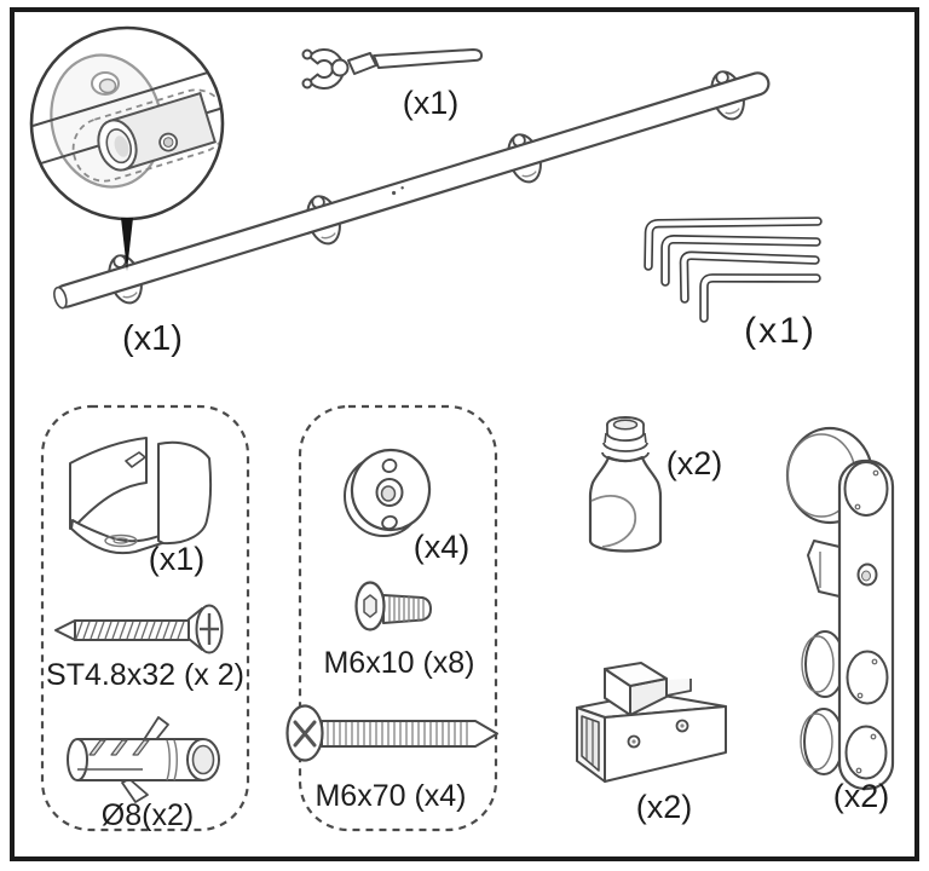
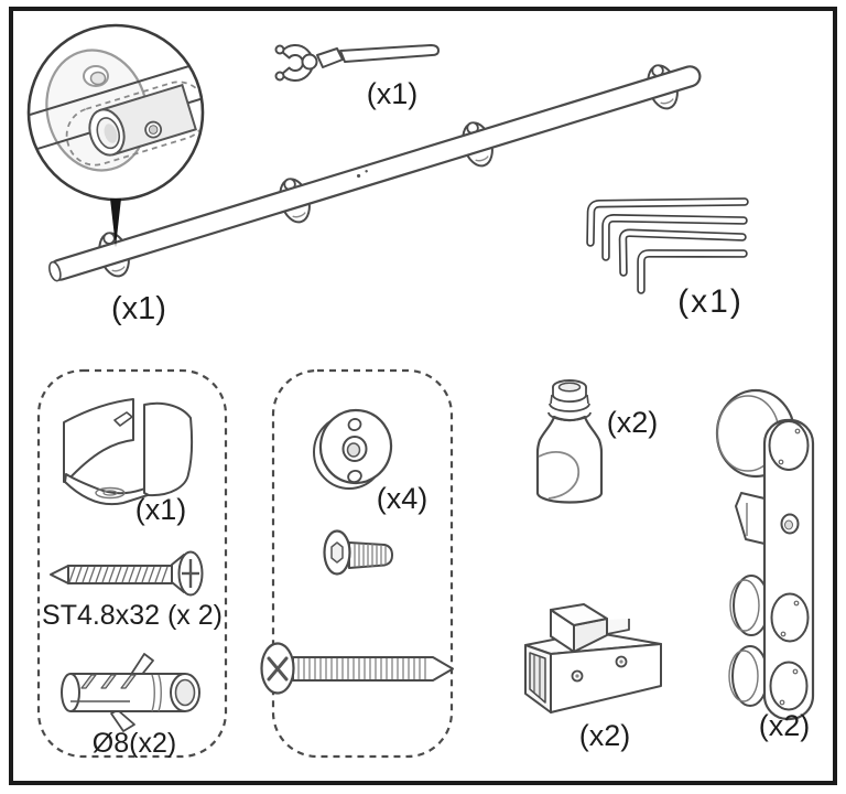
  (x1)
  (x1)
  (x1)
  (x1)
  ST4.8x32 (x 2)
  Ø8(x2)
  (x4)
- M6x10 (x8)
- M6x70 (x4)
  (x2)
  (x2)
  (x2)
